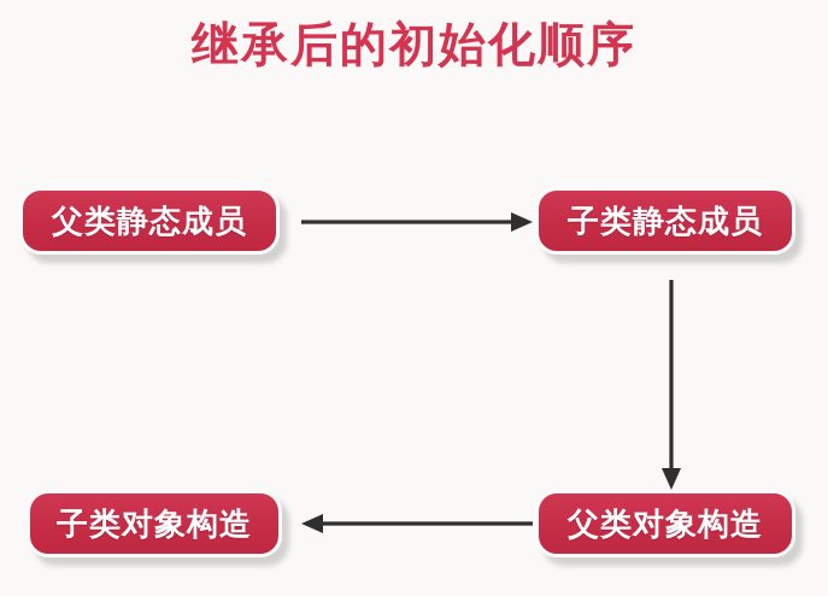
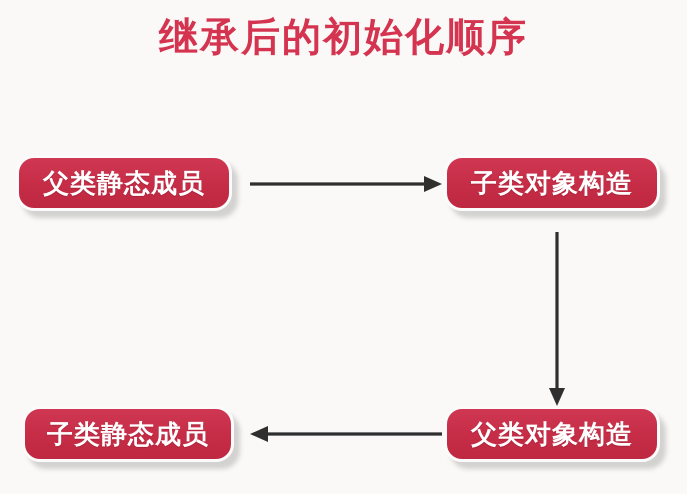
  继承后的初始化顺序
  父类静态成员
- 子类静态成员
+ 子类对象构造
  父类对象构造
- 子类对象构造
+ 子类静态成员
